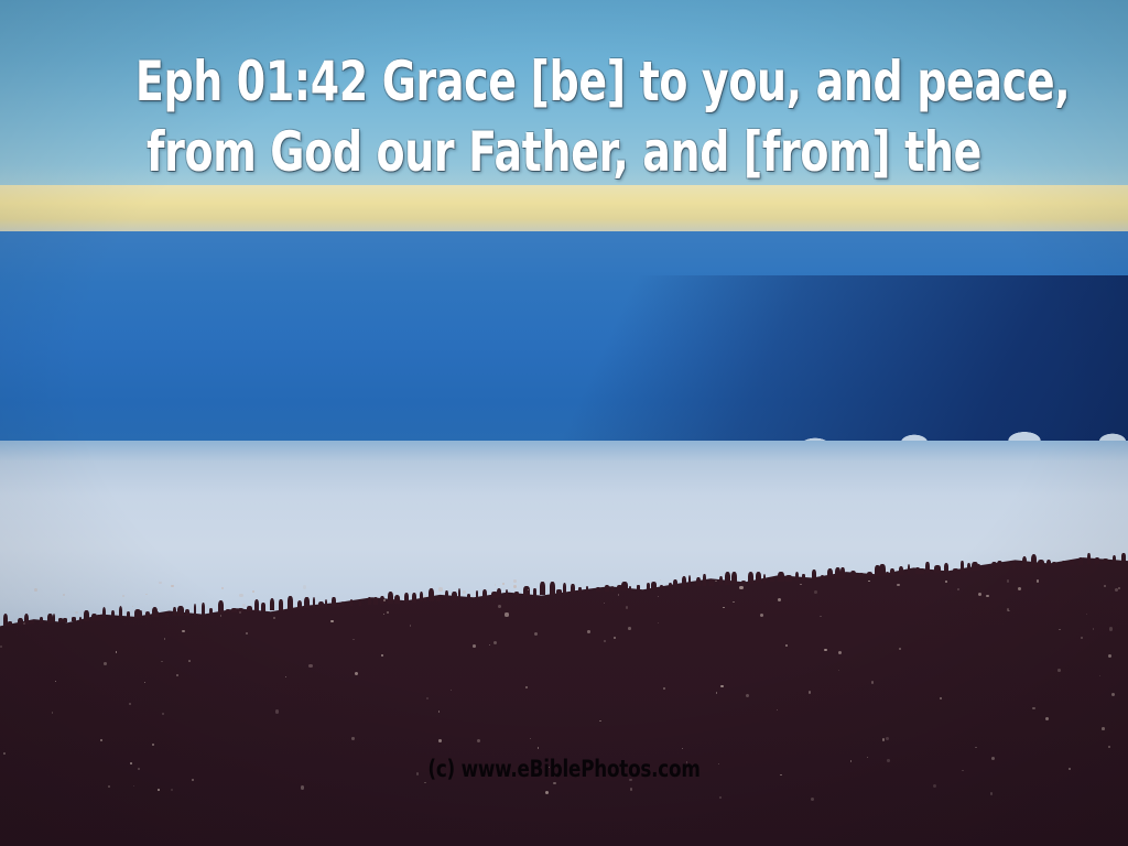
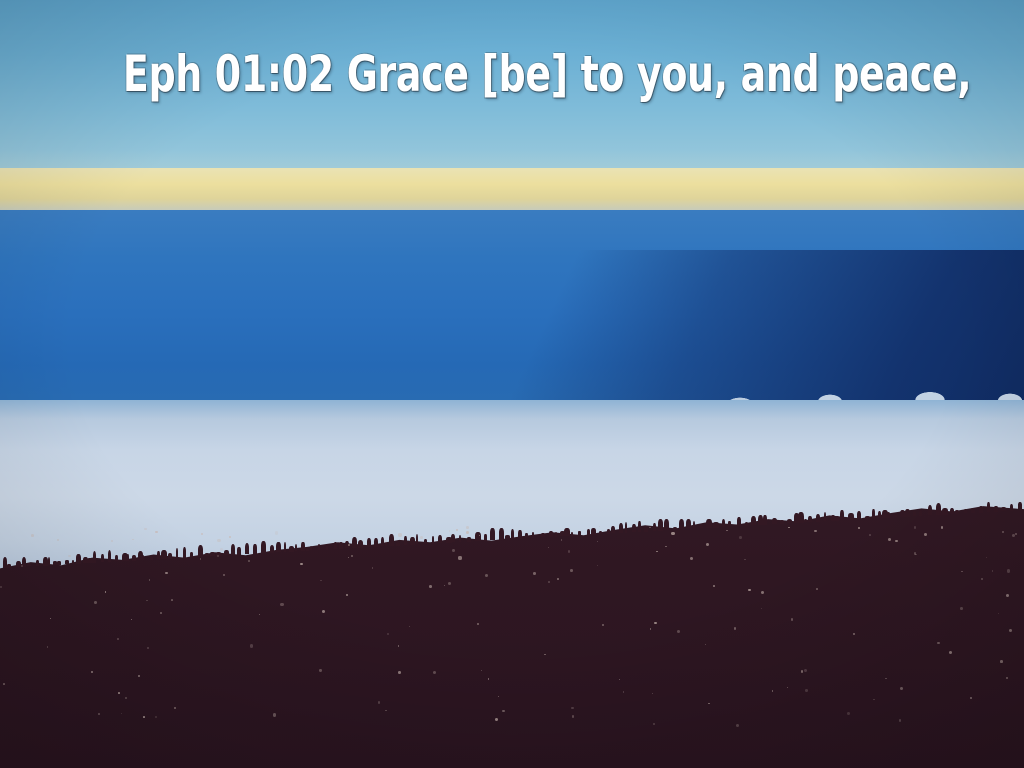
- Eph 01:42 Grace [be] to you, and peace,
+ Eph 01:02 Grace [be] to you, and peace,
- from God our Father, and [from] the
- (c) www.eBiblePhotos.com
